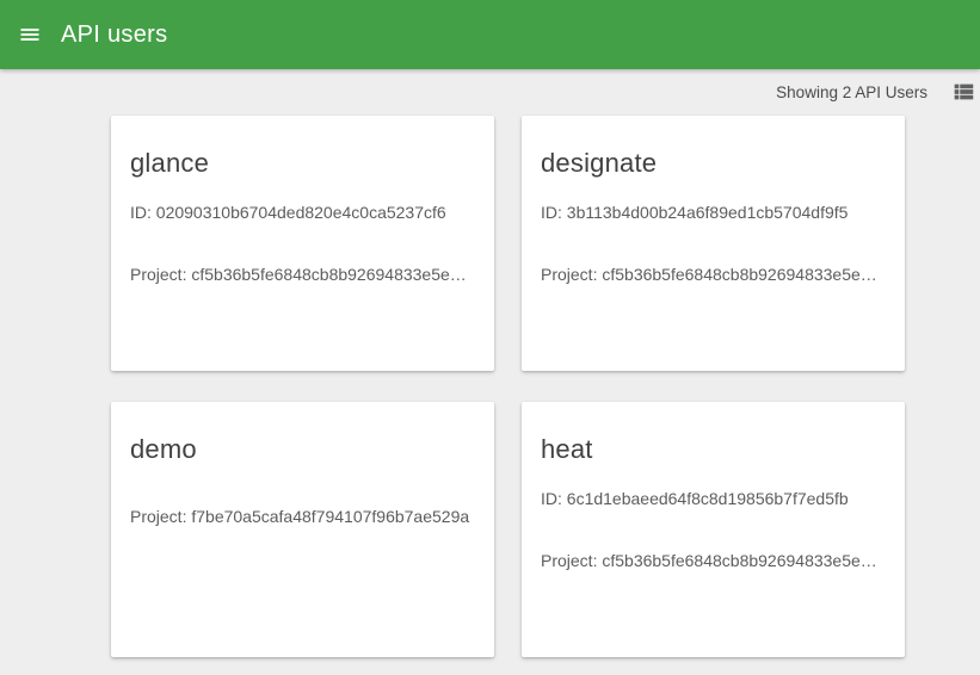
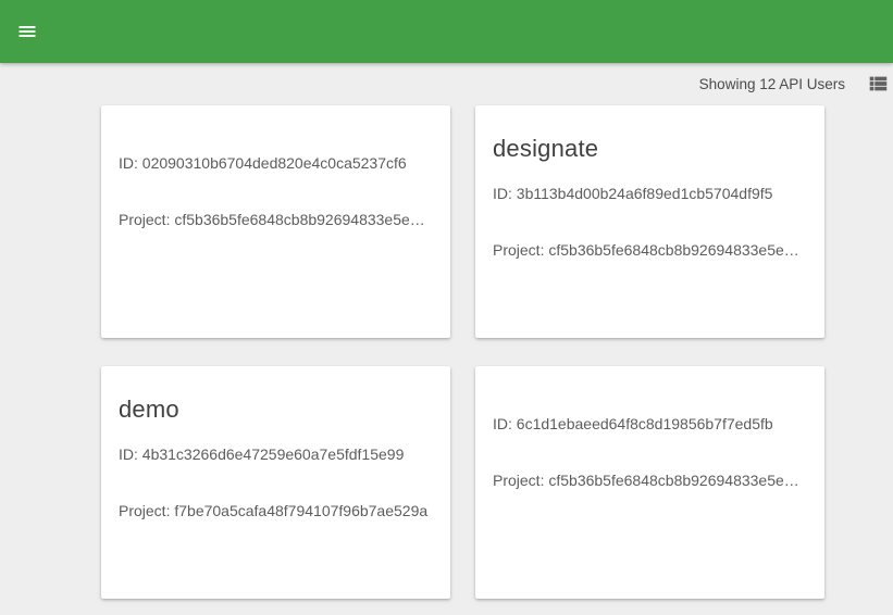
- API users
- Showing 2 API Users
+ Showing 12 API Users
- glance
  ID: 02090310b6704ded820e4c0ca5237cf6
  Project: cf5b36b5fe6848cb8b92694833e5e…
  designate
  ID: 3b113b4d00b24a6f89ed1cb5704df9f5
  Project: cf5b36b5fe6848cb8b92694833e5e…
  demo
+ ID: 4b31c3266d6e47259e60a7e5fdf15e99
  Project: f7be70a5cafa48f794107f96b7ae529a
- heat
  ID: 6c1d1ebaeed64f8c8d19856b7f7ed5fb
  Project: cf5b36b5fe6848cb8b92694833e5e…
